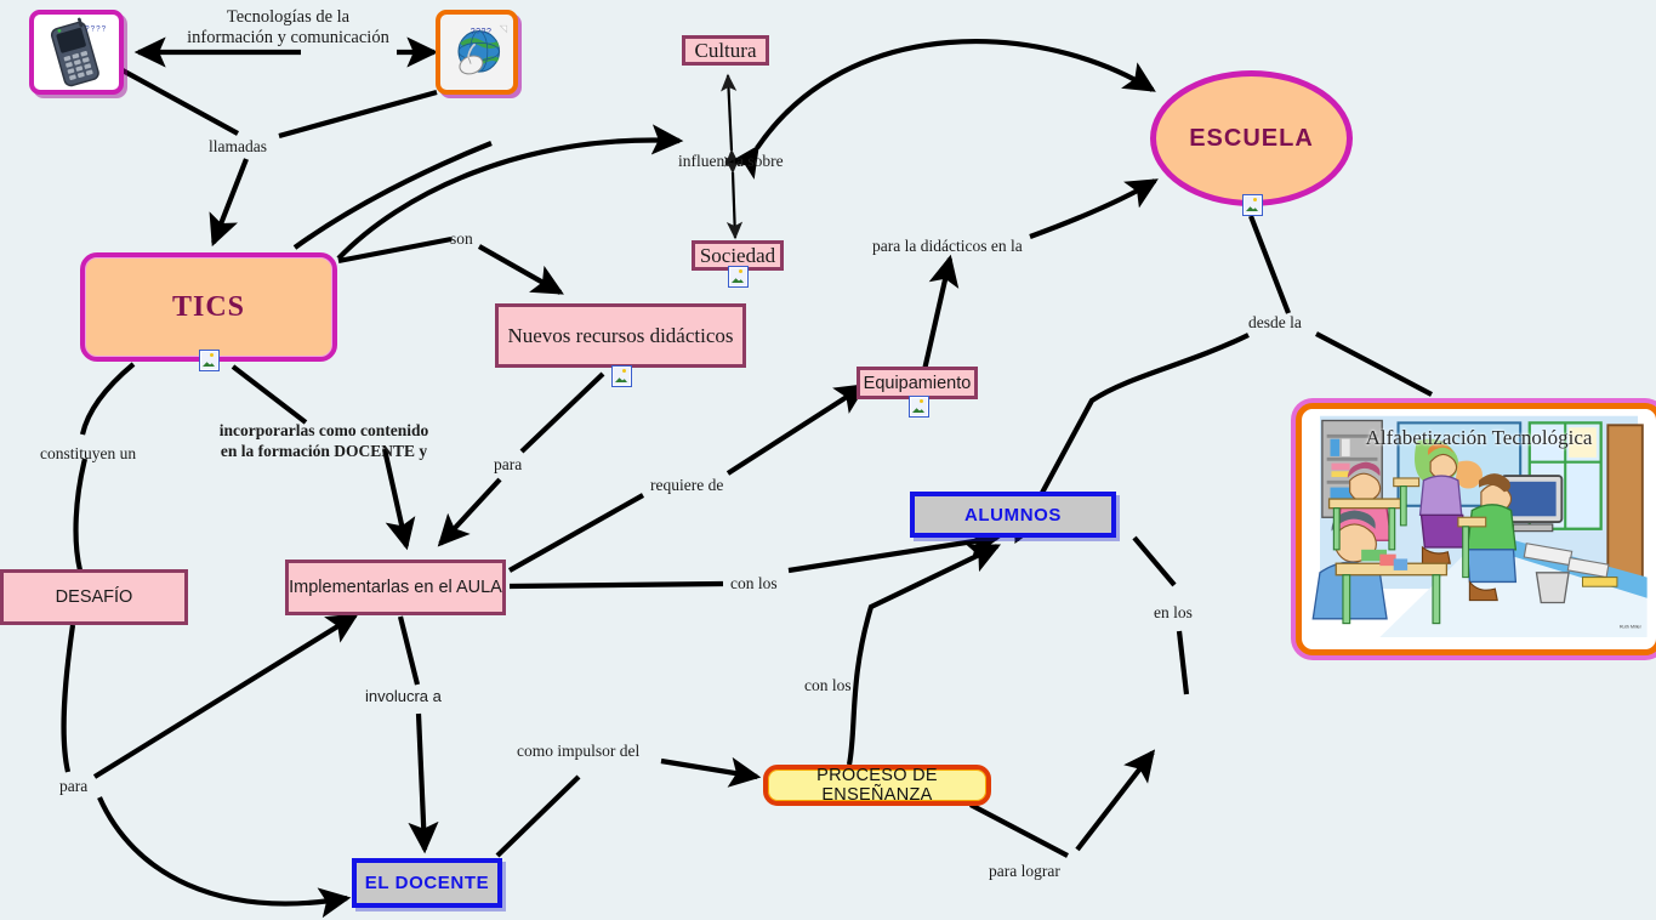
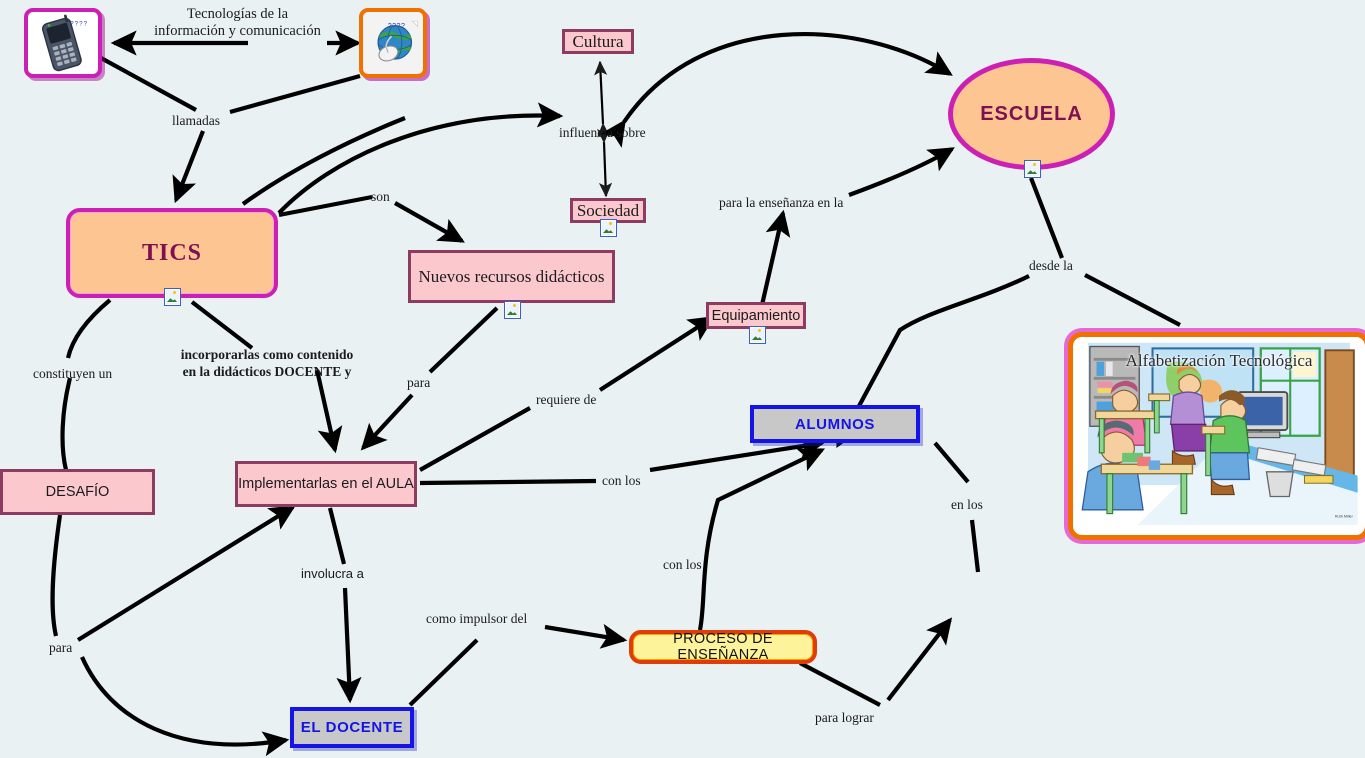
  Tecnologías de la
  información y comunicación
  llamadas
  TICS
  son
  Cultura
  influencia sobre
  Sociedad
  ESCUELA
- para la didácticos en la
+ para la enseñanza en la
  desde la
  Nuevos recursos didácticos
  Equipamiento
  constituyen un
  incorporarlas como contenido
- en la formación DOCENTE y
+ en la didácticos DOCENTE y
  para
  requiere de
  ALUMNOS
  DESAFÍO
  Implementarlas en el AULA
  con los
  en los
  involucra a
  con los
  como impulsor del
  PROCESO DE ENSEÑANZA
  para
  para lograr
  EL DOCENTE
  Alfabetización Tecnológica
